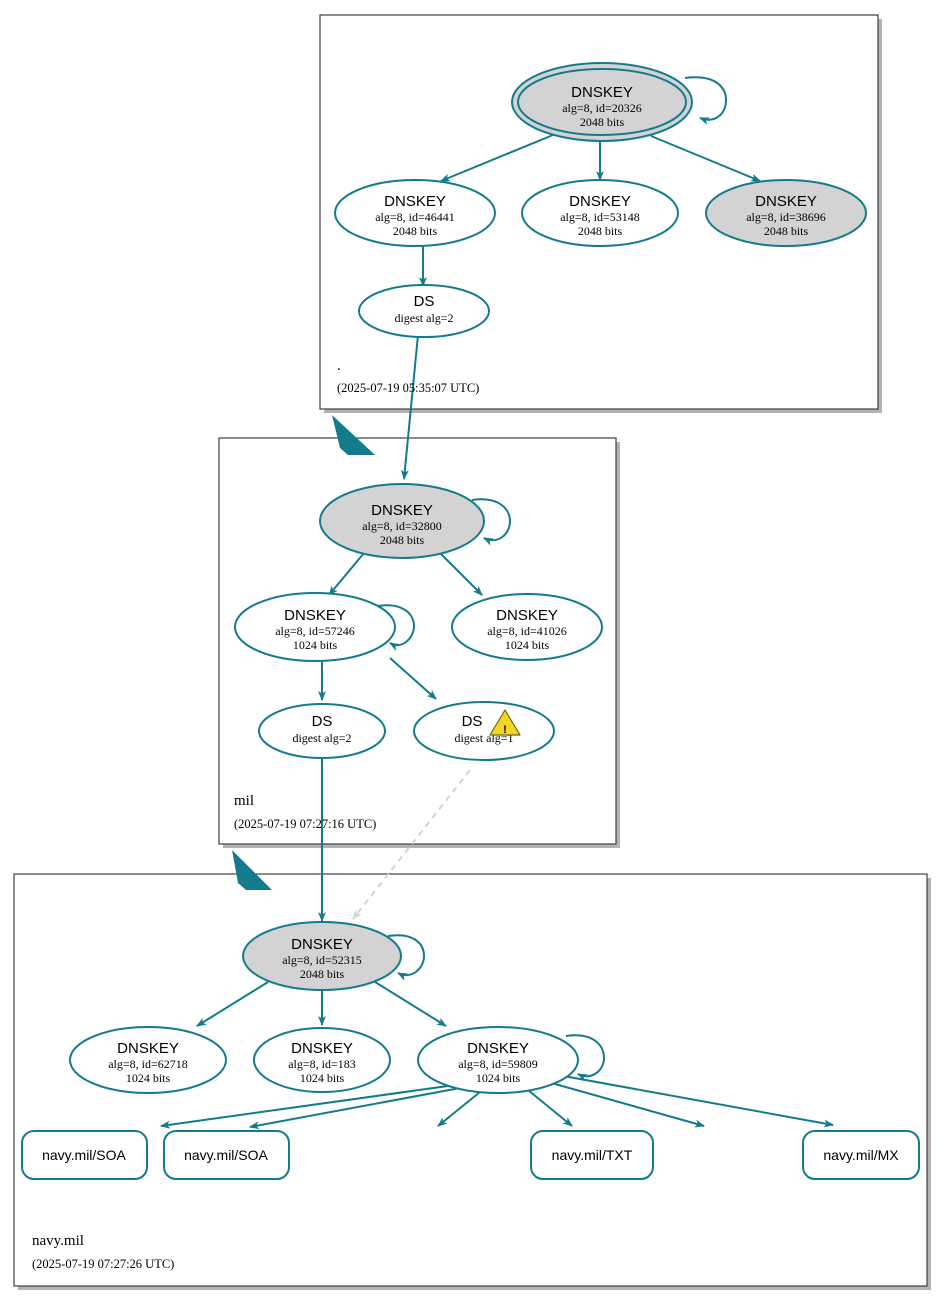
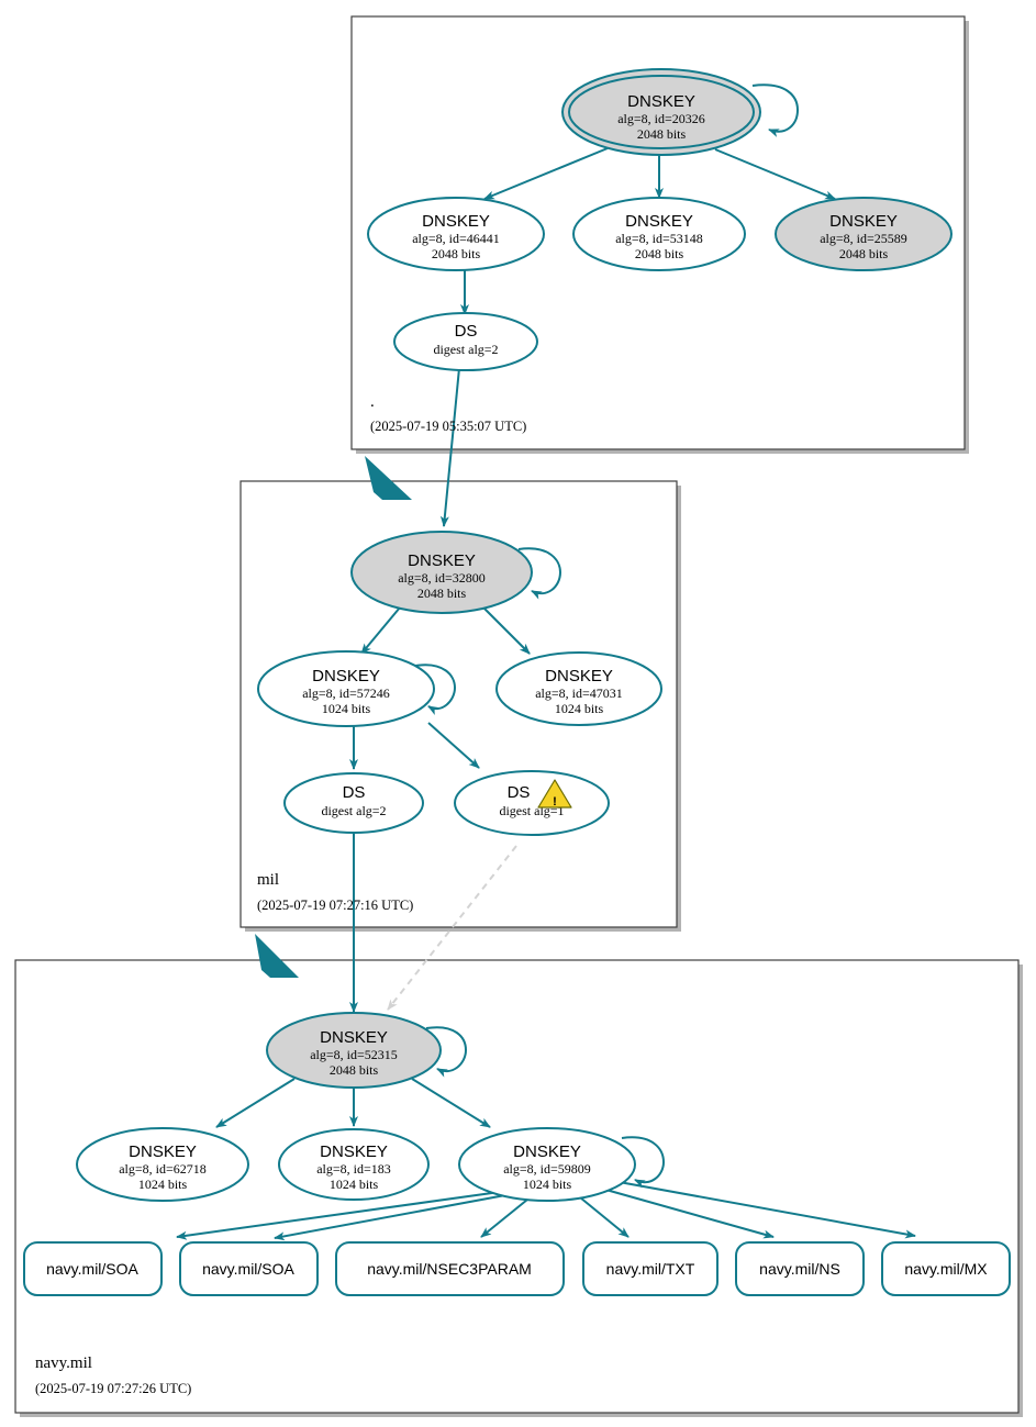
  DNSKEY
  alg=8, id=20326
  2048 bits
  DNSKEY
  alg=8, id=46441
  2048 bits
  DNSKEY
  alg=8, id=53148
  2048 bits
  DNSKEY
- alg=8, id=38696
+ alg=8, id=25589
  2048 bits
  DS
  digest alg=2
  .
  (2025-07-19 05:35:07 UTC)
  DNSKEY
  alg=8, id=32800
  2048 bits
  DNSKEY
  alg=8, id=57246
  1024 bits
  DNSKEY
- alg=8, id=41026
+ alg=8, id=47031
  1024 bits
  DS
  digest alg=2
  DS
  digest alg=1
  !
  mil
  (2025-07-19 07:27:16 UTC)
  DNSKEY
  alg=8, id=52315
  2048 bits
  DNSKEY
  alg=8, id=62718
  1024 bits
  DNSKEY
  alg=8, id=183
  1024 bits
  DNSKEY
  alg=8, id=59809
  1024 bits
  navy.mil/SOA
  navy.mil/SOA
+ navy.mil/NSEC3PARAM
  navy.mil/TXT
+ navy.mil/NS
  navy.mil/MX
  navy.mil
  (2025-07-19 07:27:26 UTC)
